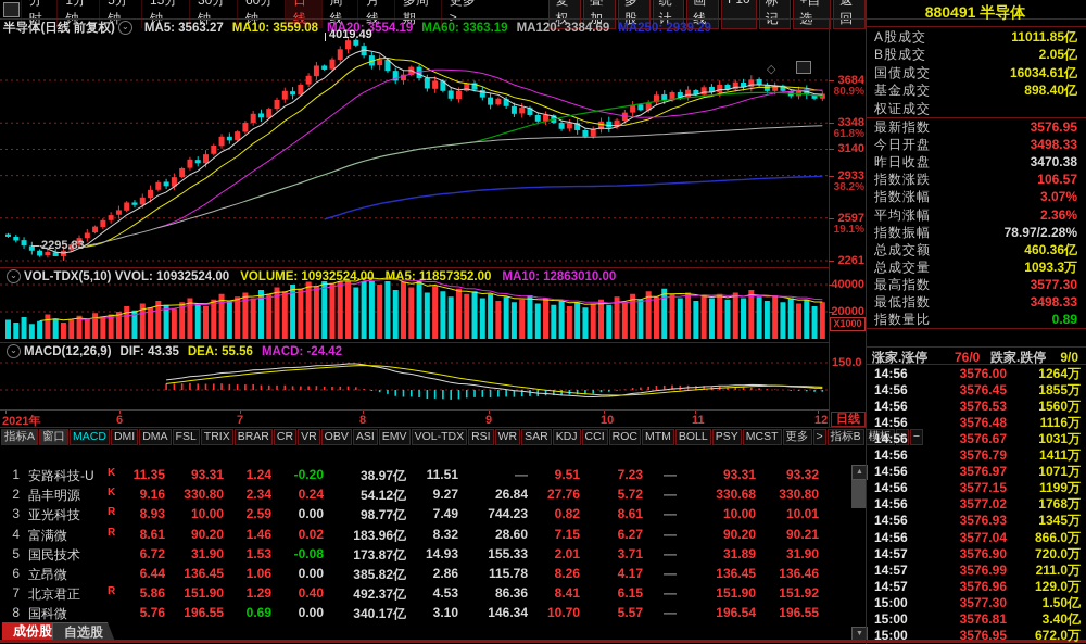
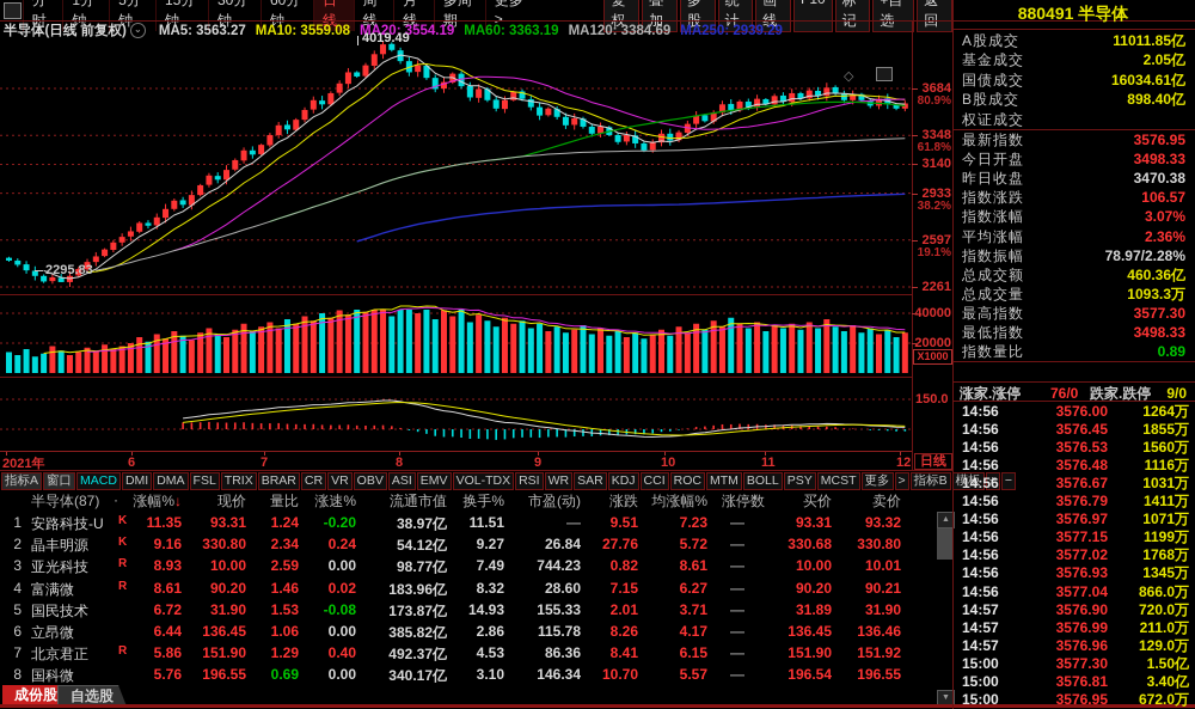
  半导体(日线 前复权) ⌄ MA5: 3563.27 MA10: 3559.08 MA20: 3554.19 MA60: 3363.19 MA120: 3384.69 MA250: 2939.29
  4019.49
  2295.83
  ◇
- ⌄ VOL-TDX(5,10) VVOL: 10932524.00 VOLUME: 10932524.00 MA5: 11857352.00 MA10: 12863010.00
- ⌄ MACD(12,26,9) DIF: 43.35 DEA: 55.56 MACD: -24.42
  3684
  80.9%
  3348
  61.8%
  3140
  2933
  38.2%
  2597
  19.1%
  2261
  40000
  20000
  X1000
  150.0
  2021年
  6
  7
  8
  9
  10
  11
  12
  日线
  指标A
  窗口
  MACD
  DMI
  DMA
  FSL
  TRIX
  BRAR
  CR
  VR
  OBV
  ASI
  EMV
  VOL-TDX
  RSI
  WR
  SAR
  KDJ
  CCI
  ROC
  MTM
  BOLL
  PSY
  MCST
  更多
  >
  指标B
  模板
  +
  −
+ 半导体(87)
+ ·
+ 涨幅%↓
+ 现价
+ 量比
+ 涨速%
+ 流通市值
+ 换手%
+ 市盈(动)
+ 涨跌
+ 均涨幅%
+ 涨停数
+ 买价
+ 卖价
  1
  安路科技-U
  K
  11.35
  93.31
  1.24
  -0.20
  38.97亿
  11.51
  —
  9.51
  7.23
  —
  93.31
  93.32
  2
  晶丰明源
  K
  9.16
  330.80
  2.34
  0.24
  54.12亿
  9.27
  26.84
  27.76
  5.72
  —
  330.68
  330.80
  3
  亚光科技
  R
  8.93
  10.00
  2.59
  0.00
  98.77亿
  7.49
  744.23
  0.82
  8.61
  —
  10.00
  10.01
  4
  富满微
  R
  8.61
  90.20
  1.46
  0.02
  183.96亿
  8.32
  28.60
  7.15
  6.27
  —
  90.20
  90.21
  5
  国民技术
  6.72
  31.90
  1.53
  -0.08
  173.87亿
  14.93
  155.33
  2.01
  3.71
  —
  31.89
  31.90
  6
  立昂微
  6.44
  136.45
  1.06
  0.00
  385.82亿
  2.86
  115.78
  8.26
  4.17
  —
  136.45
  136.46
  7
  北京君正
  R
  5.86
  151.90
  1.29
  0.40
  492.37亿
  4.53
  86.36
  8.41
  6.15
  —
  151.90
  151.92
  8
  国科微
  5.76
  196.55
  0.69
  0.00
  340.17亿
  3.10
  146.34
  10.70
  5.57
  —
  196.54
  196.55
  成份股
  自选股
  880491 半导体
  A股成交
  11011.85亿
- B股成交
+ 基金成交
  2.05亿
  国债成交
  16034.61亿
- 基金成交
+ B股成交
  898.40亿
  权证成交
  最新指数
  3576.95
  今日开盘
  3498.33
  昨日收盘
  3470.38
  指数涨跌
  106.57
  指数涨幅
  3.07%
  平均涨幅
  2.36%
  指数振幅
  78.97/2.28%
  总成交额
  460.36亿
  总成交量
  1093.3万
  最高指数
  3577.30
  最低指数
  3498.33
  指数量比
  0.89
  涨家.涨停
  76/0
  跌家.跌停
  9/0
  14:56
  3576.00
  1264万
  14:56
  3576.45
  1855万
  14:56
  3576.53
  1560万
  14:56
  3576.48
  1116万
  14:56
  3576.67
  1031万
  14:56
  3576.79
  1411万
  14:56
  3576.97
  1071万
  14:56
  3577.15
  1199万
  14:56
  3577.02
  1768万
  14:56
  3576.93
  1345万
  14:56
  3577.04
  866.0万
  14:57
  3576.90
  720.0万
  14:57
  3576.99
  211.0万
  14:57
  3576.96
  129.0万
  15:00
  3577.30
  1.50亿
  15:00
  3576.81
  3.40亿
  15:00
  3576.95
  672.0万
